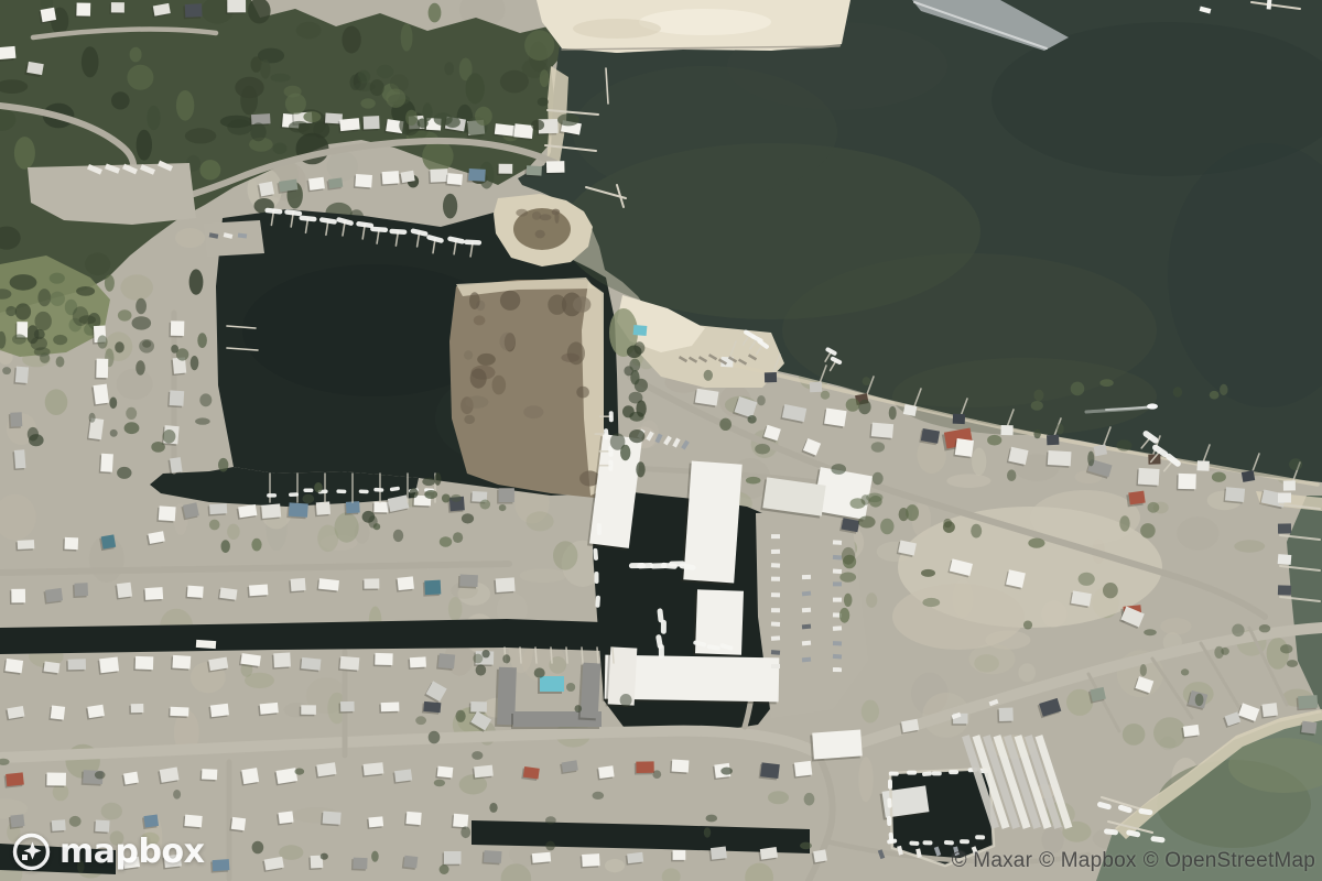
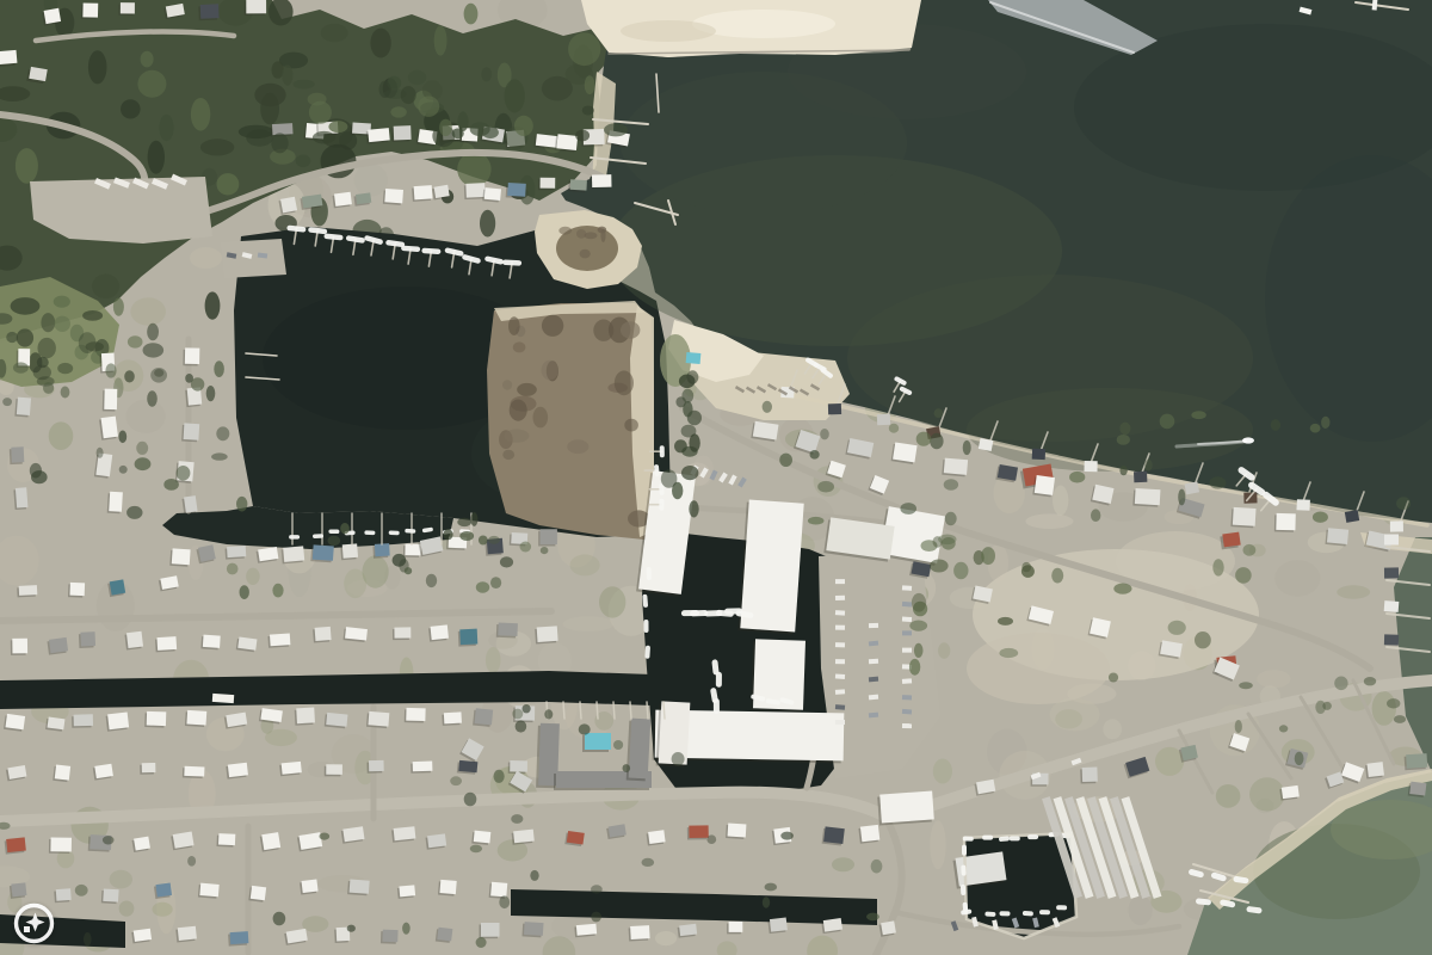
- mapbox
- © Maxar © Mapbox © OpenStreetMap
